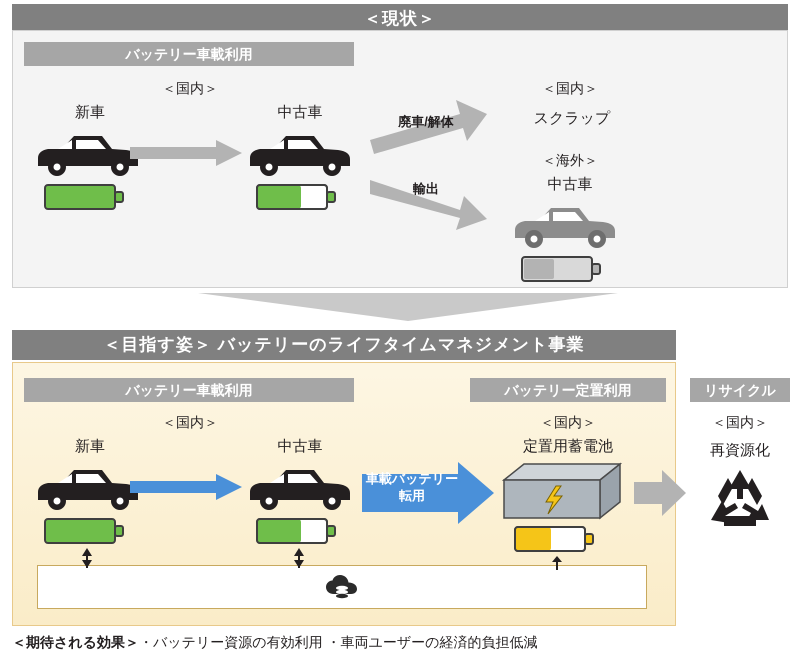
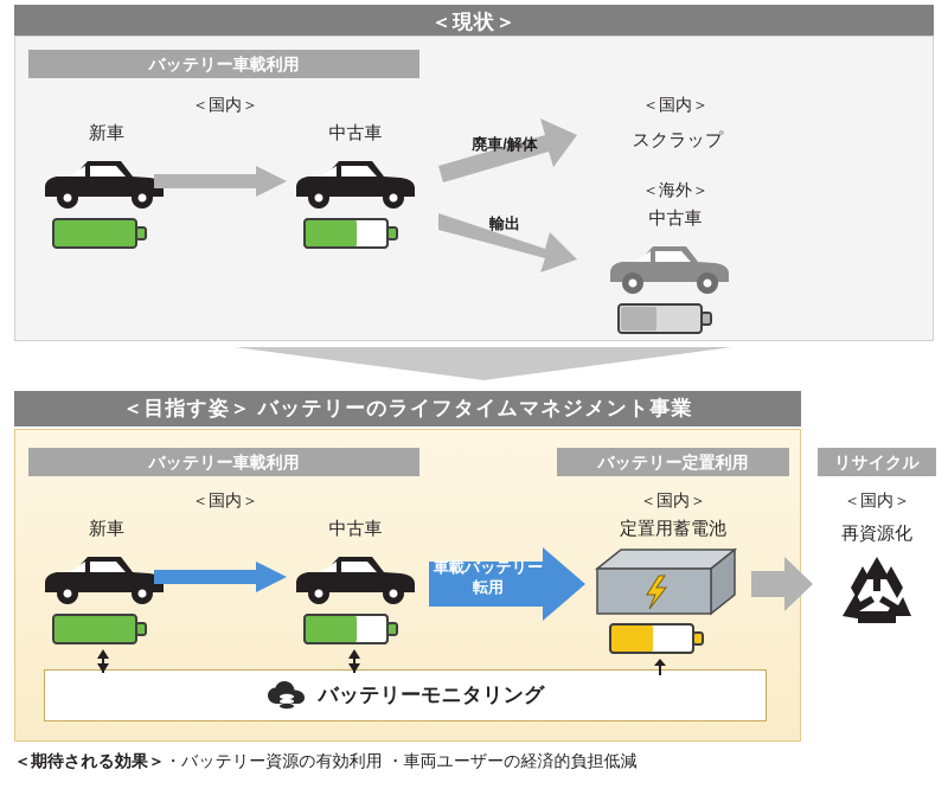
  ＜現状＞
  バッテリー車載利用
  ＜国内＞
  新車
  中古車
  廃車/解体
  輸出
  ＜国内＞
  スクラップ
  ＜海外＞
  中古車
  ＜目指す姿＞ バッテリーのライフタイムマネジメント事業
+ バッテリーモニタリング
  バッテリー車載利用
  バッテリー定置利用
  リサイクル
  ＜国内＞
  ＜国内＞
  ＜国内＞
  新車
  中古車
  定置用蓄電池
  再資源化
  車載バッテリー
  転用
  ＜期待される効果＞・バッテリー資源の有効利用 ・車両ユーザーの経済的負担低減
